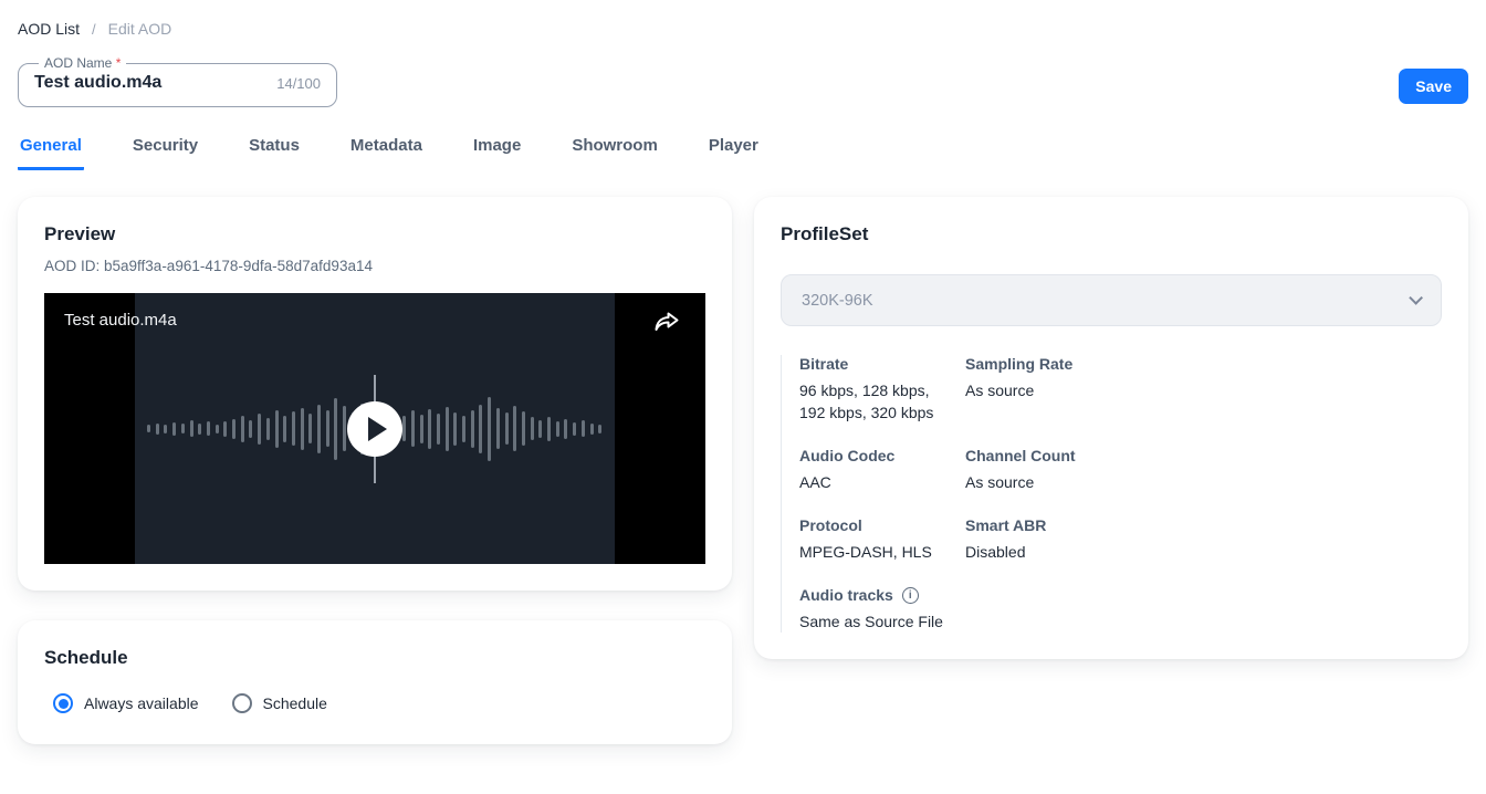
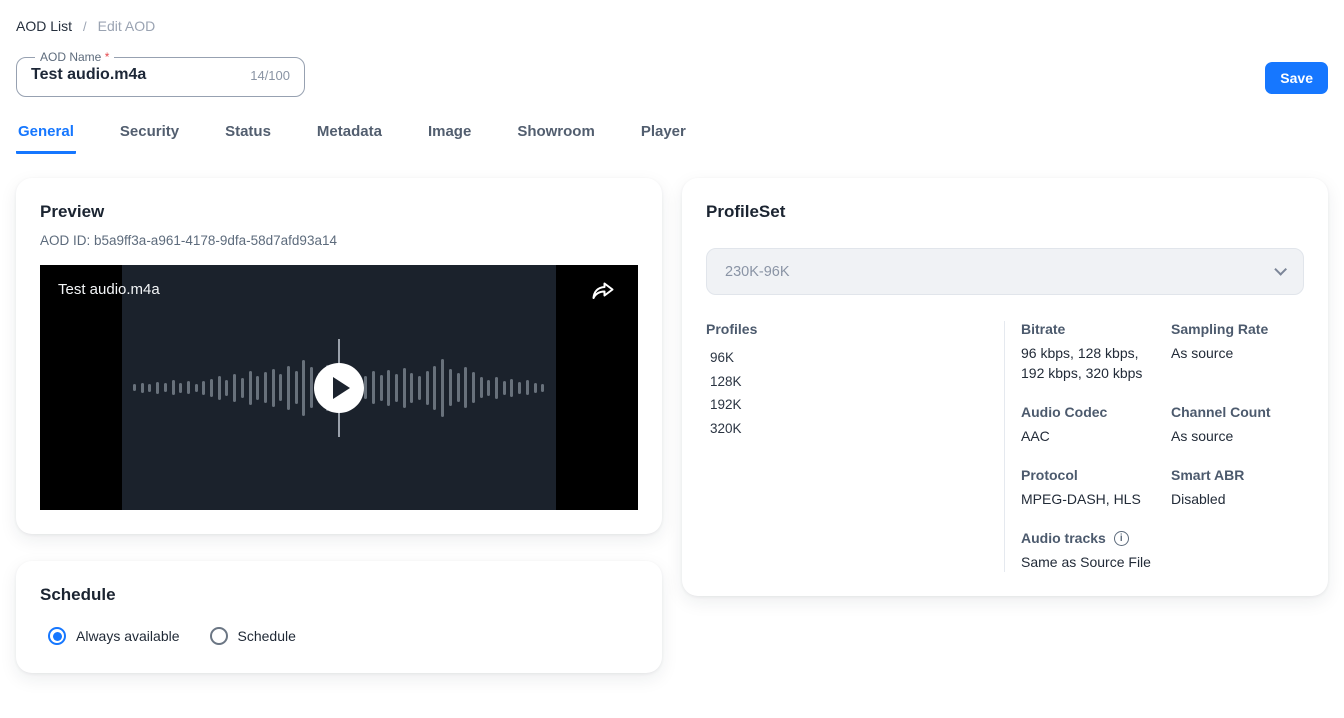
  AOD List
  /
  Edit AOD
  AOD Name *
  Test audio.m4a
  14/100
  Save
  General
  Security
  Status
  Metadata
  Image
  Showroom
  Player
  Preview
  AOD ID: b5a9ff3a-a961-4178-9dfa-58d7afd93a14
  Test audio.m4a
  Schedule
  Always available
  Schedule
  ProfileSet
- 320K-96K
+ 230K-96K
+ Profiles
+ 96K
+ 128K
+ 192K
+ 320K
  Bitrate
  96 kbps, 128 kbps, 192 kbps, 320 kbps
  Sampling Rate
  As source
  Audio Codec
  AAC
  Channel Count
  As source
  Protocol
  MPEG-DASH, HLS
  Smart ABR
  Disabled
  Audio tracks
  i
  Same as Source File
